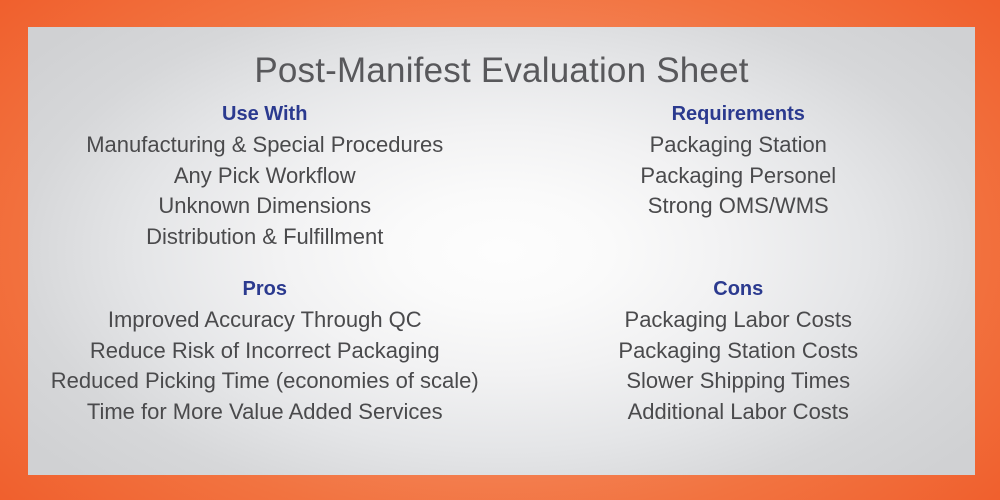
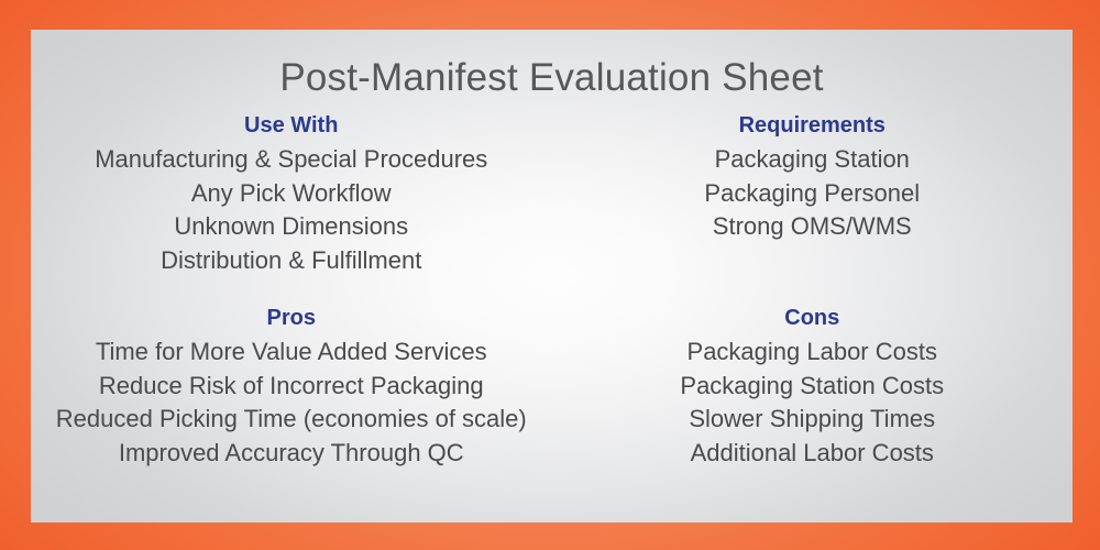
  Post-Manifest Evaluation Sheet
  Use With
  Manufacturing & Special Procedures
  Any Pick Workflow
  Unknown Dimensions
  Distribution & Fulfillment
  Requirements
  Packaging Station
  Packaging Personel
  Strong OMS/WMS
  Pros
- Improved Accuracy Through QC
+ Time for More Value Added Services
  Reduce Risk of Incorrect Packaging
  Reduced Picking Time (economies of scale)
- Time for More Value Added Services
+ Improved Accuracy Through QC
  Cons
  Packaging Labor Costs
  Packaging Station Costs
  Slower Shipping Times
  Additional Labor Costs
